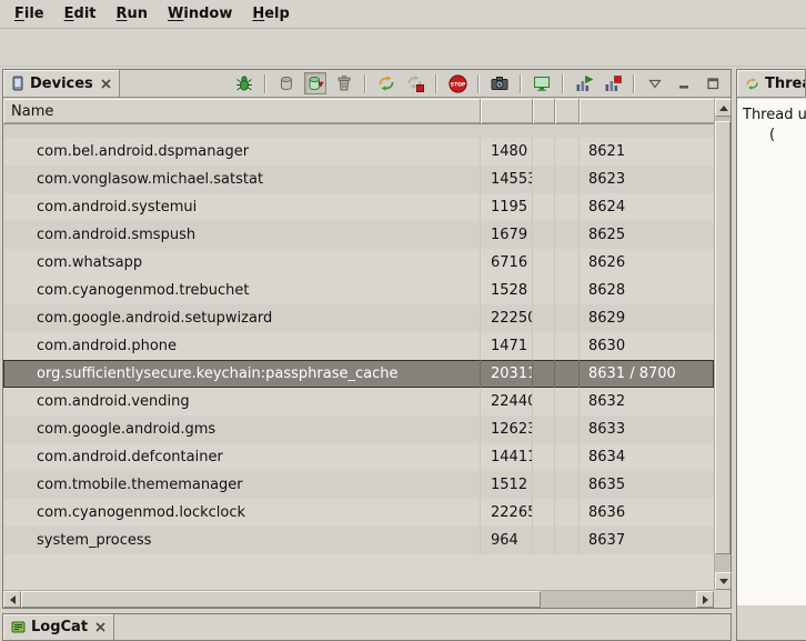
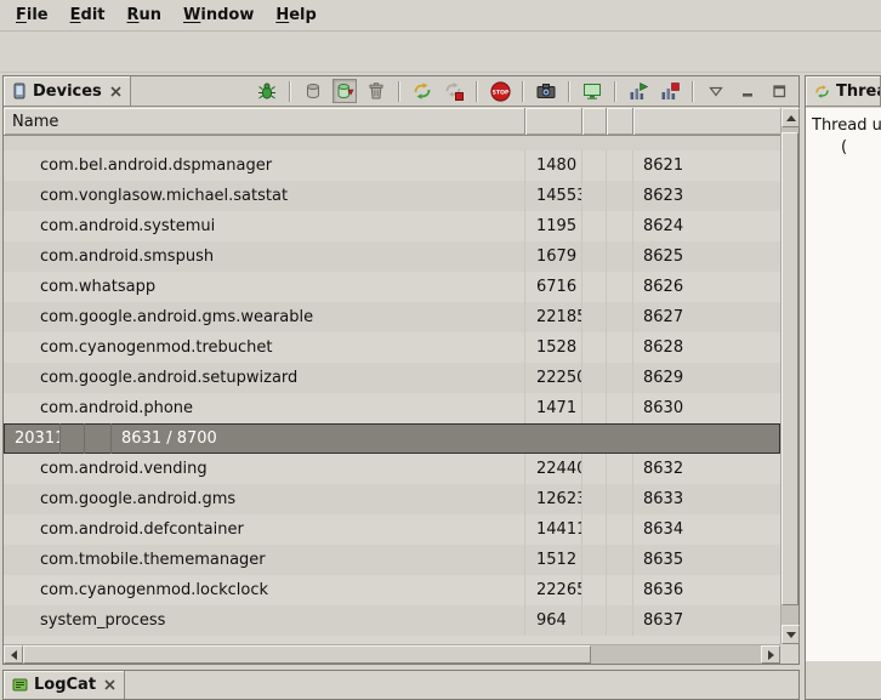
  File
  Edit
  Run
  Window
  Help
  Devices
  Name
  com.bel.android.dspmanager
  1480
  8621
  com.vonglasow.michael.satstat
  14553
  8623
  com.android.systemui
  1195
  8624
  com.android.smspush
  1679
  8625
  com.whatsapp
  6716
  8626
+ com.google.android.gms.wearable
+ 22185
+ 8627
  com.cyanogenmod.trebuchet
  1528
  8628
  com.google.android.setupwizard
  22250
  8629
  com.android.phone
  1471
  8630
- org.sufficientlysecure.keychain:passphrase_cache
  20311
  8631 / 8700
  com.android.vending
  22440
  8632
  com.google.android.gms
  12623
  8633
  com.android.defcontainer
  14411
  8634
  com.tmobile.thememanager
  1512
  8635
  com.cyanogenmod.lockclock
  22265
  8636
  system_process
  964
  8637
  Thread u
  (
  LogCat
